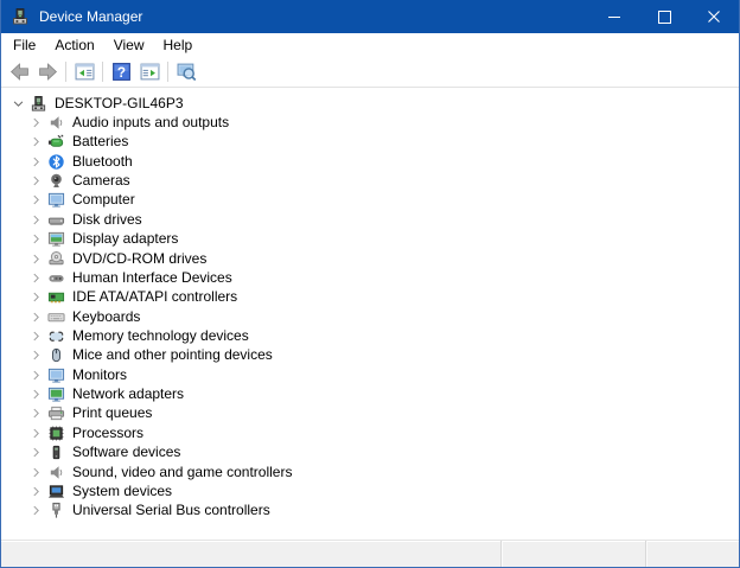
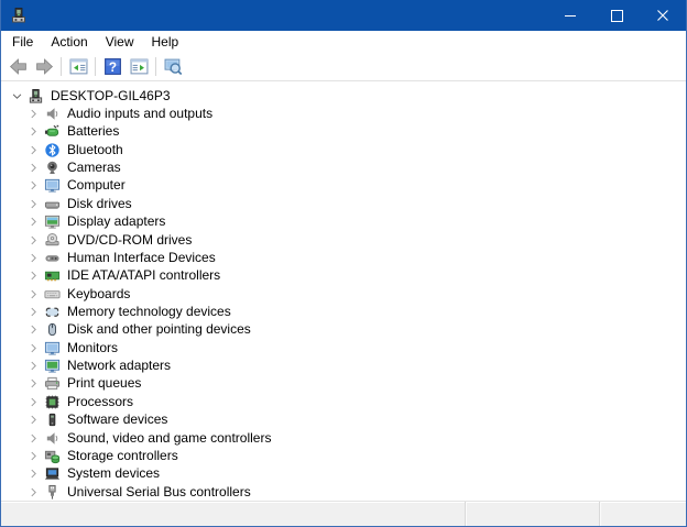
- Device Manager
  File
  Action
  View
  Help
  DESKTOP-GIL46P3
  Audio inputs and outputs
  Batteries
  Bluetooth
  Cameras
  Computer
  Disk drives
  Display adapters
  DVD/CD-ROM drives
  Human Interface Devices
  IDE ATA/ATAPI controllers
  Keyboards
  Memory technology devices
- Mice and other pointing devices
+ Disk and other pointing devices
  Monitors
  Network adapters
  Print queues
  Processors
  Software devices
  Sound, video and game controllers
+ Storage controllers
  System devices
  Universal Serial Bus controllers
